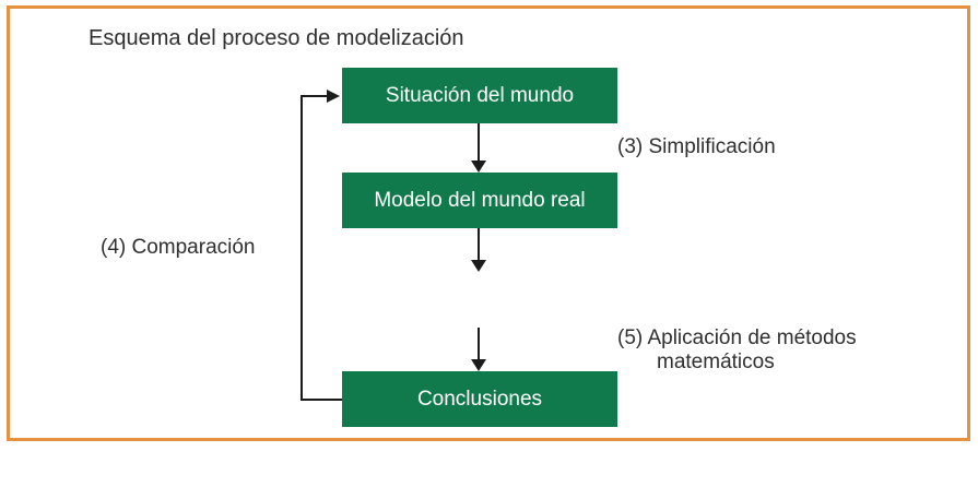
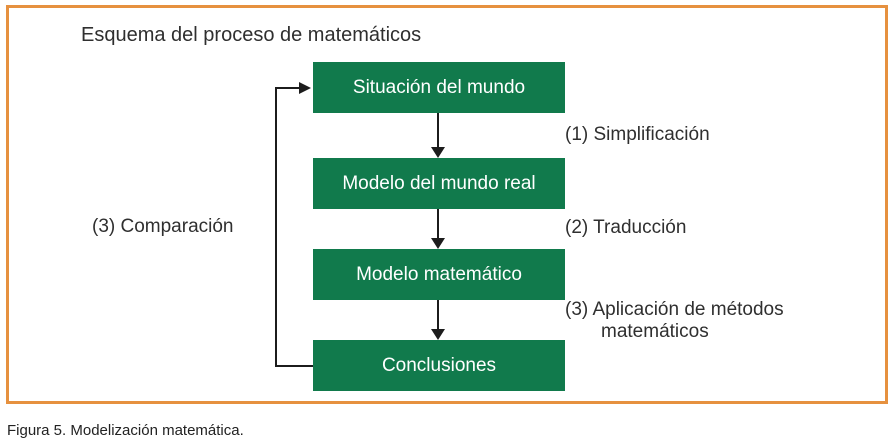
- Esquema del proceso de modelización
+ Esquema del proceso de matemáticos
  Situación del mundo
  Modelo del mundo real
+ Modelo matemático
  Conclusiones
- (3) Simplificación
+ (1) Simplificación
+ (2) Traducción
- (5) Aplicación de métodos
+ (3) Aplicación de métodos
  matemáticos
- (4) Comparación
+ (3) Comparación
+ Figura 5. Modelización matemática.
